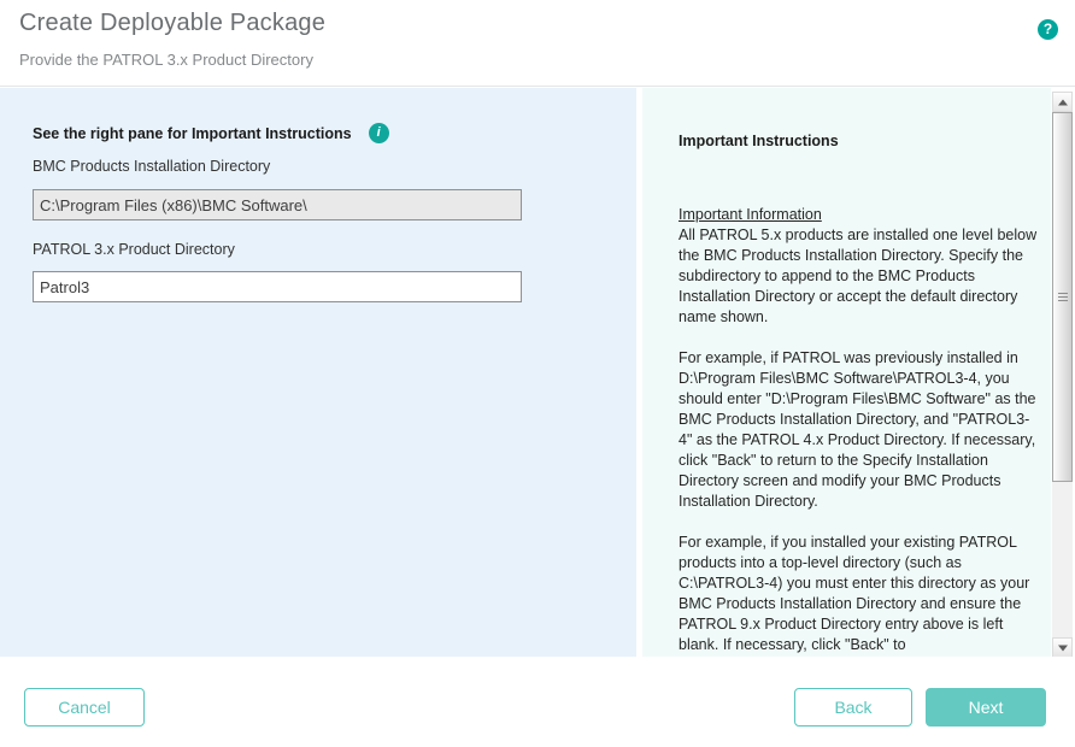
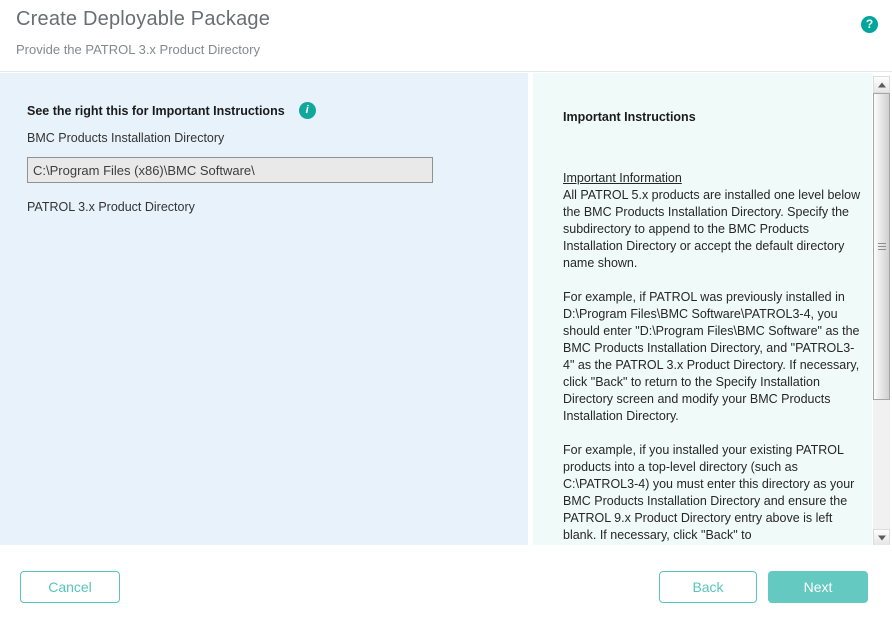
  Create Deployable Package
  Provide the PATROL 3.x Product Directory
  ?
- See the right pane for Important Instructions
+ See the right this for Important Instructions
  i
  BMC Products Installation Directory
  C:\Program Files (x86)\BMC Software\
  PATROL 3.x Product Directory
- Patrol3
  Important Instructions
  Important Information
  All PATROL 5.x products are installed one level below the BMC Products Installation Directory. Specify the subdirectory to append to the BMC Products Installation Directory or accept the default directory name shown.
- For example, if PATROL was previously installed in D:\Program Files\BMC Software\PATROL3-4, you should enter "D:\Program Files\BMC Software" as the BMC Products Installation Directory, and "PATROL3-4" as the PATROL 4.x Product Directory. If necessary, click "Back" to return to the Specify Installation Directory screen and modify your BMC Products Installation Directory.
+ For example, if PATROL was previously installed in D:\Program Files\BMC Software\PATROL3-4, you should enter "D:\Program Files\BMC Software" as the BMC Products Installation Directory, and "PATROL3-4" as the PATROL 3.x Product Directory. If necessary, click "Back" to return to the Specify Installation Directory screen and modify your BMC Products Installation Directory.
  For example, if you installed your existing PATROL products into a top-level directory (such as C:\PATROL3-4) you must enter this directory as your BMC Products Installation Directory and ensure the PATROL 9.x Product Directory entry above is left blank. If necessary, click "Back" to
  Cancel
  Back
  Next
